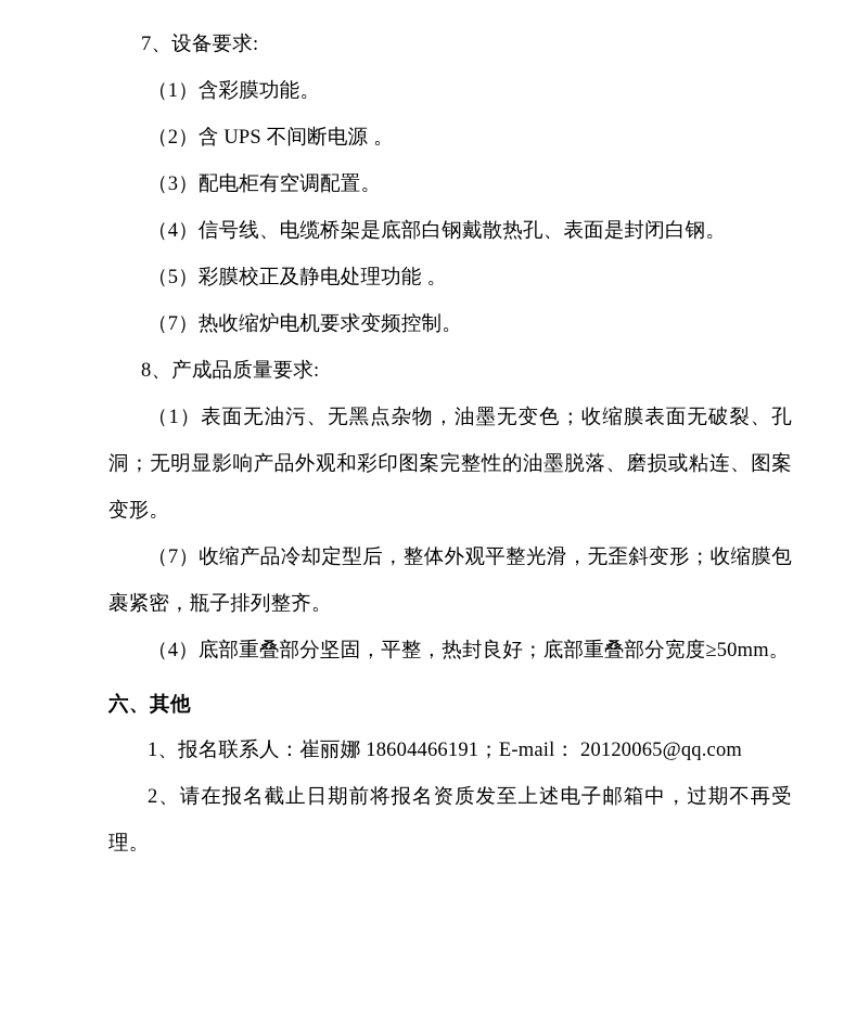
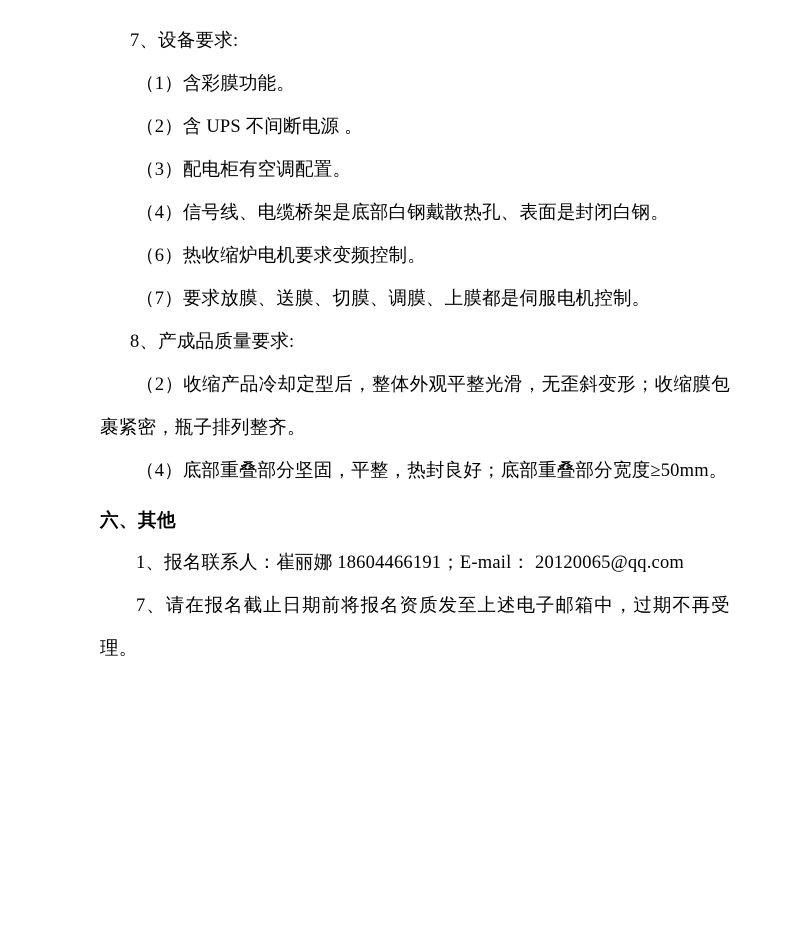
  7、设备要求:
  （1）含彩膜功能。
  （2）含 UPS 不间断电源 。
  （3）配电柜有空调配置。
  （4）信号线、电缆桥架是底部白钢戴散热孔、表面是封闭白钢。
- （5）彩膜校正及静电处理功能 。
- （7）热收缩炉电机要求变频控制。
+ （6）热收缩炉电机要求变频控制。
+ （7）要求放膜、送膜、切膜、调膜、上膜都是伺服电机控制。
  8、产成品质量要求:
- （1）表面无油污、无黑点杂物，油墨无变色；收缩膜表面无破裂、孔洞；无明显影响产品外观和彩印图案完整性的油墨脱落、磨损或粘连、图案变形。
- （7）收缩产品冷却定型后，整体外观平整光滑，无歪斜变形；收缩膜包裹紧密，瓶子排列整齐。
+ （2）收缩产品冷却定型后，整体外观平整光滑，无歪斜变形；收缩膜包裹紧密，瓶子排列整齐。
  （4）底部重叠部分坚固，平整，热封良好；底部重叠部分宽度≥50mm。
  六、其他
  1、报名联系人：崔丽娜 18604466191；E-mail： 20120065@qq.com
- 2、请在报名截止日期前将报名资质发至上述电子邮箱中，过期不再受理。
+ 7、请在报名截止日期前将报名资质发至上述电子邮箱中，过期不再受理。
